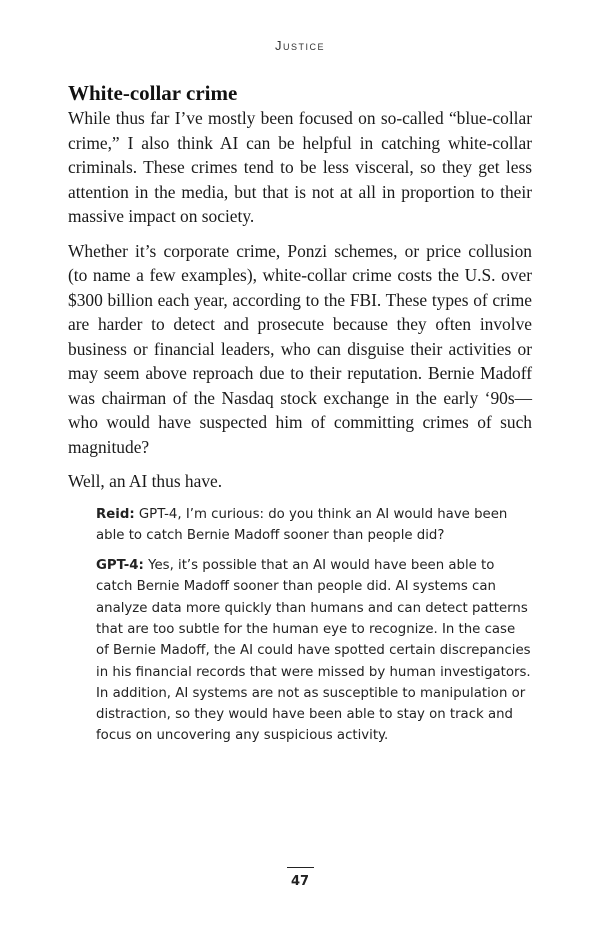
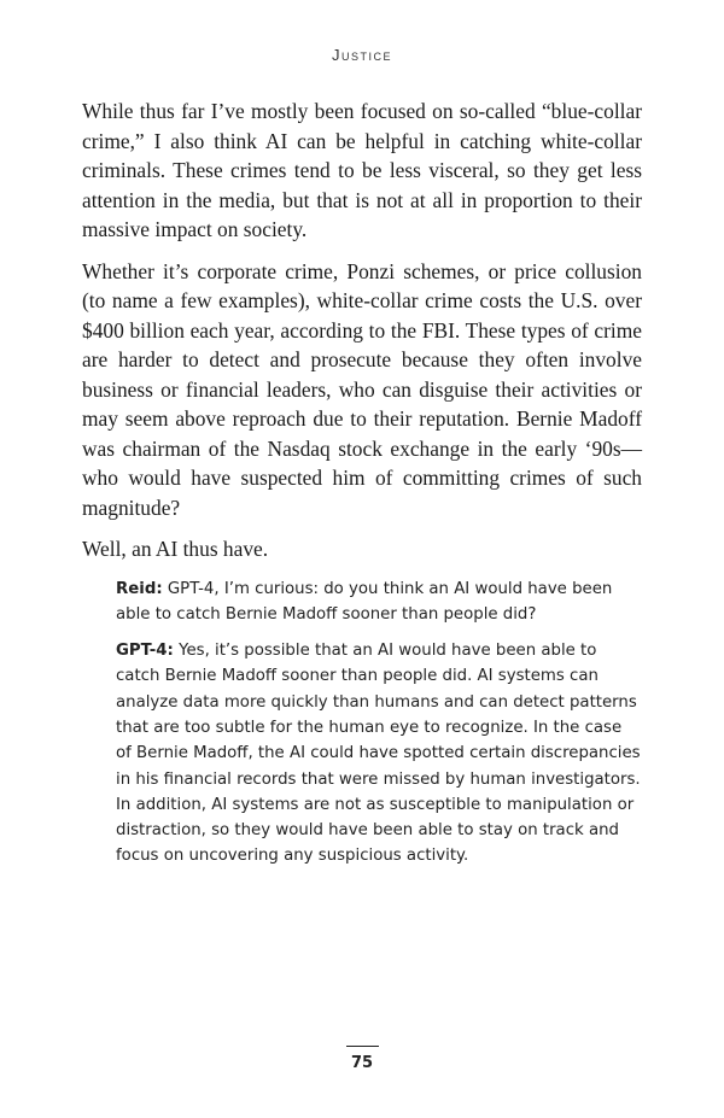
  Justice
- White-collar crime
  While thus far I’ve mostly been focused on so-called “blue-col­lar crime,” I also think AI can be helpful in catching white-col­lar criminals. These crimes tend to be less visceral, so they get less attention in the media, but that is not at all in proportion to their massive impact on society.
- Whether it’s corporate crime, Ponzi schemes, or price collusion (to name a few examples), white-collar crime costs the U.S. over $300 billion each year, according to the FBI. These types of crime are harder to detect and prosecute because they often involve business or financial leaders, who can disguise their activities or may seem above reproach due to their reputation. Bernie Madoff was chairman of the Nasdaq stock exchange in the early ‘90s—who would have suspected him of committing crimes of such magnitude?
+ Whether it’s corporate crime, Ponzi schemes, or price collusion (to name a few examples), white-collar crime costs the U.S. over $400 billion each year, according to the FBI. These types of crime are harder to detect and prosecute because they often involve business or financial leaders, who can disguise their activities or may seem above reproach due to their reputation. Bernie Madoff was chairman of the Nasdaq stock exchange in the early ‘90s—who would have suspected him of committing crimes of such magnitude?
  Well, an AI thus have.
  Reid: GPT-4, I’m curious: do you think an AI would have been able to catch Bernie Madoff sooner than people did?
  GPT-4: Yes, it’s possible that an AI would have been able to catch Bernie Madoff sooner than people did. AI sys­tems can analyze data more quickly than humans and can detect patterns that are too subtle for the human eye to recognize. In the case of Bernie Madoff, the AI could have spotted certain discrepancies in his financial records that were missed by human investigators. In addition, AI systems are not as susceptible to manipula­tion or distraction, so they would have been able to stay on track and focus on uncovering any suspicious activity.
- 47
+ 75
